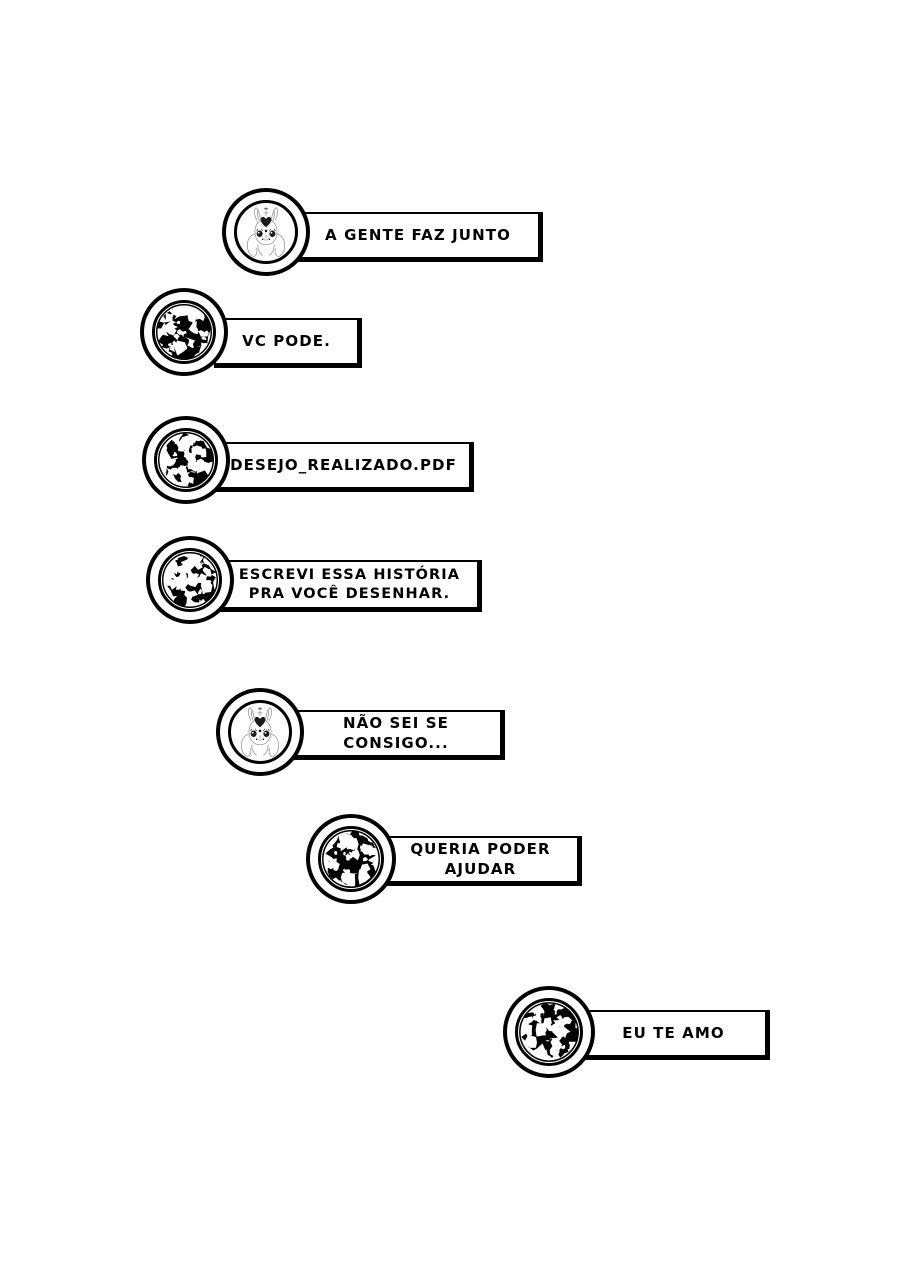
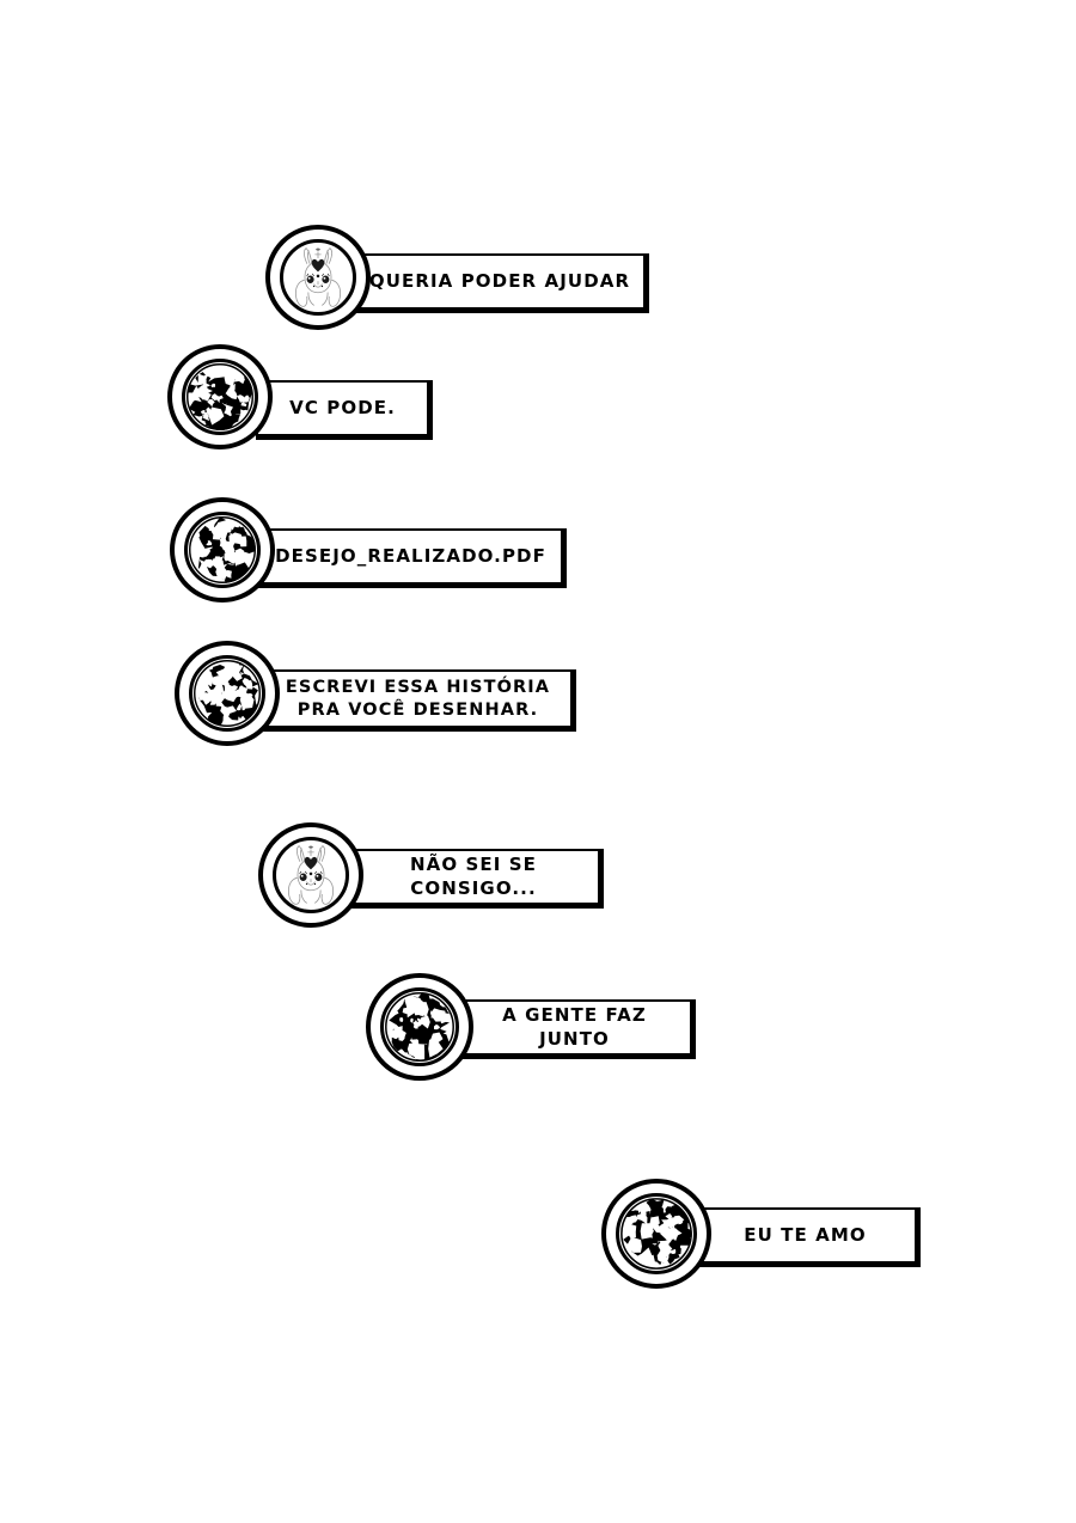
- A GENTE FAZ JUNTO
+ QUERIA PODER AJUDAR
  VC PODE.
  DESEJO_REALIZADO.PDF
  ESCREVI ESSA HISTÓRIA
  PRA VOCÊ DESENHAR.
  NÃO SEI SE CONSIGO...
- QUERIA PODER AJUDAR
+ A GENTE FAZ JUNTO
  EU TE AMO
